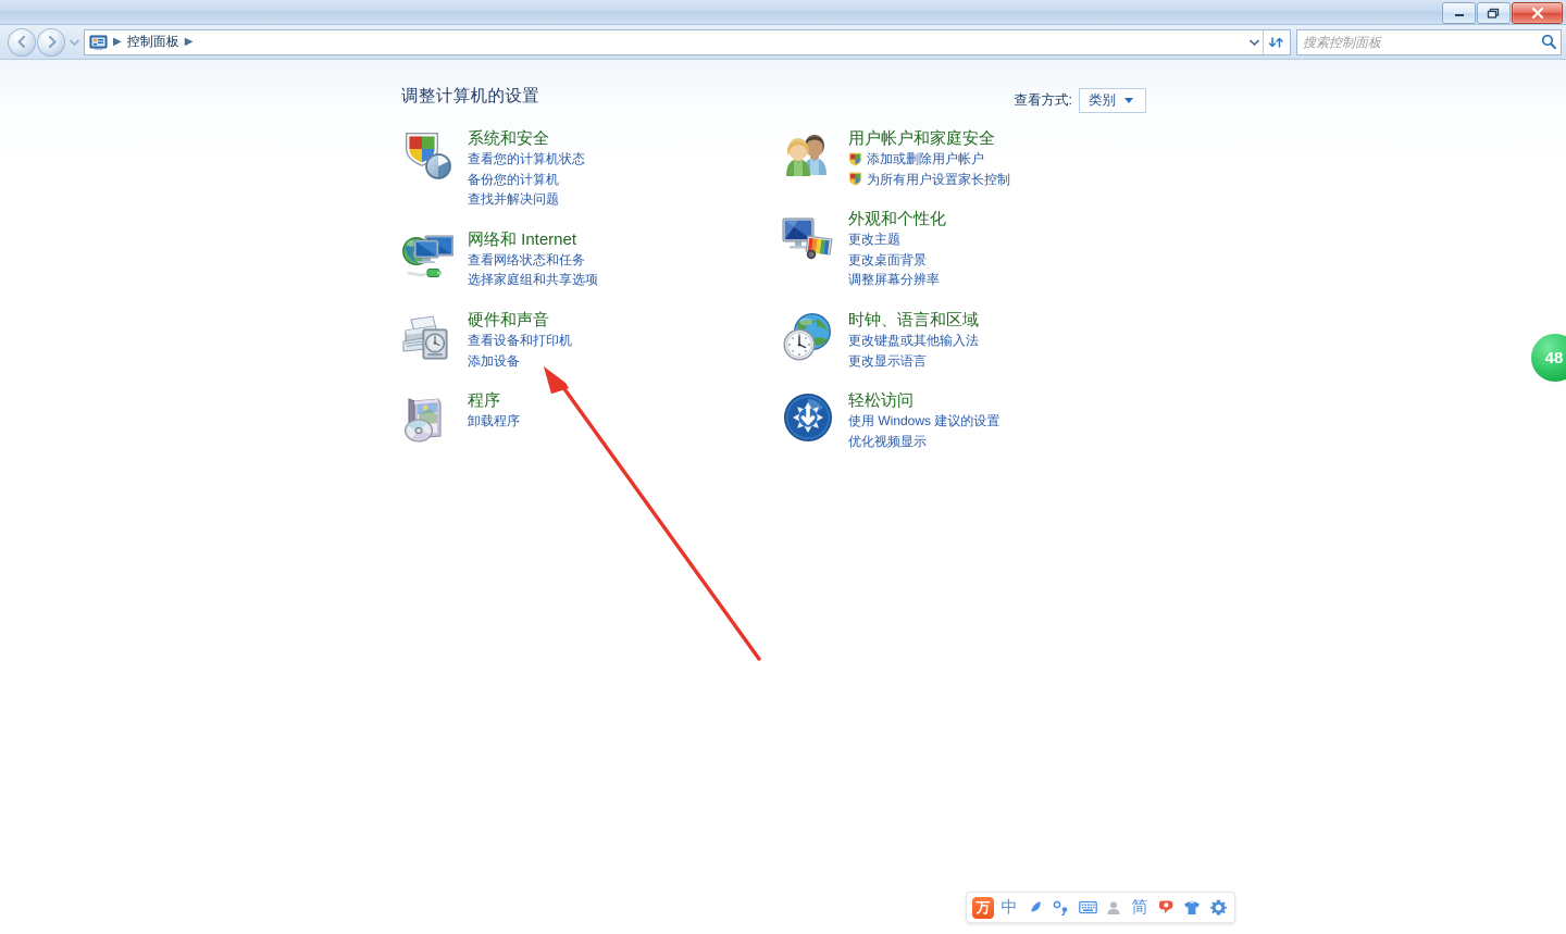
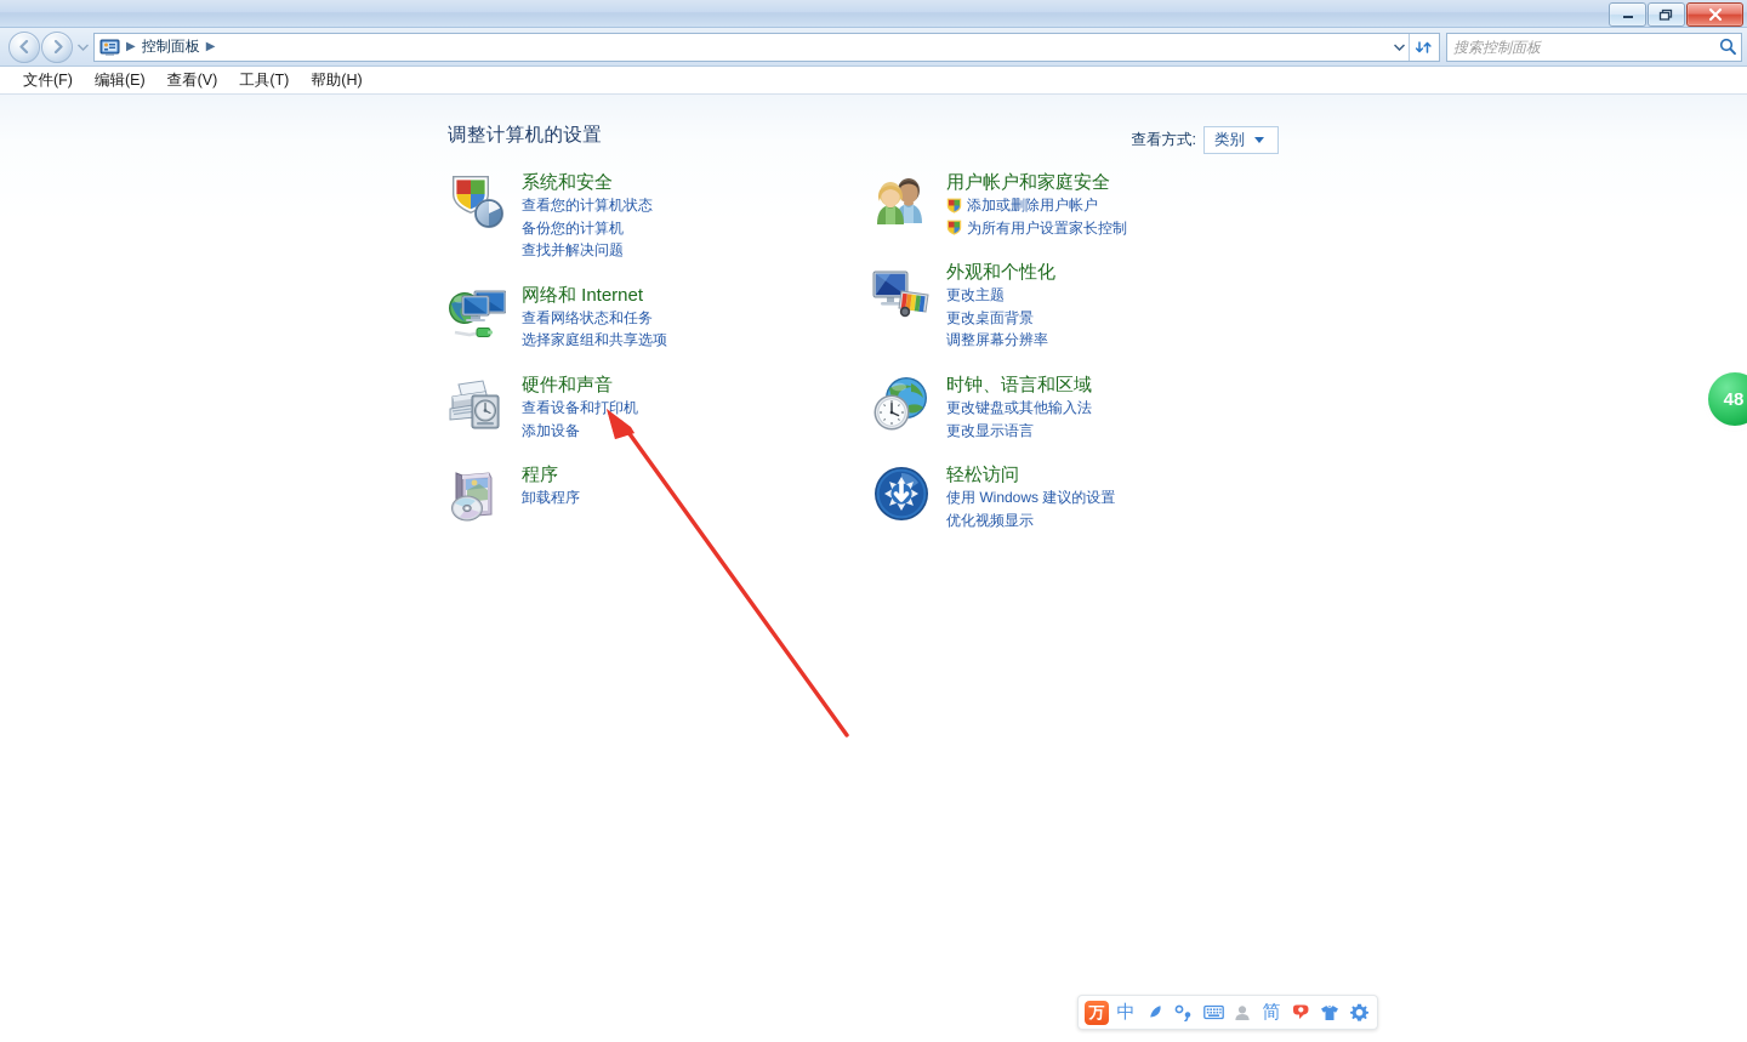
  ▶
  控制面板
  ▶
  搜索控制面板
+ 文件(F)
+ 编辑(E)
+ 查看(V)
+ 工具(T)
+ 帮助(H)
  调整计算机的设置
  查看方式:
  类别
  系统和安全
  查看您的计算机状态
  备份您的计算机
  查找并解决问题
  网络和 Internet
  查看网络状态和任务
  选择家庭组和共享选项
  硬件和声音
  查看设备和打印机
  添加设备
  程序
  卸载程序
  用户帐户和家庭安全
  添加或删除用户帐户
  为所有用户设置家长控制
  外观和个性化
  更改主题
  更改桌面背景
  调整屏幕分辨率
  时钟、语言和区域
  更改键盘或其他输入法
  更改显示语言
  轻松访问
  使用 Windows 建议的设置
  优化视频显示
  48
  万
  中
  简
